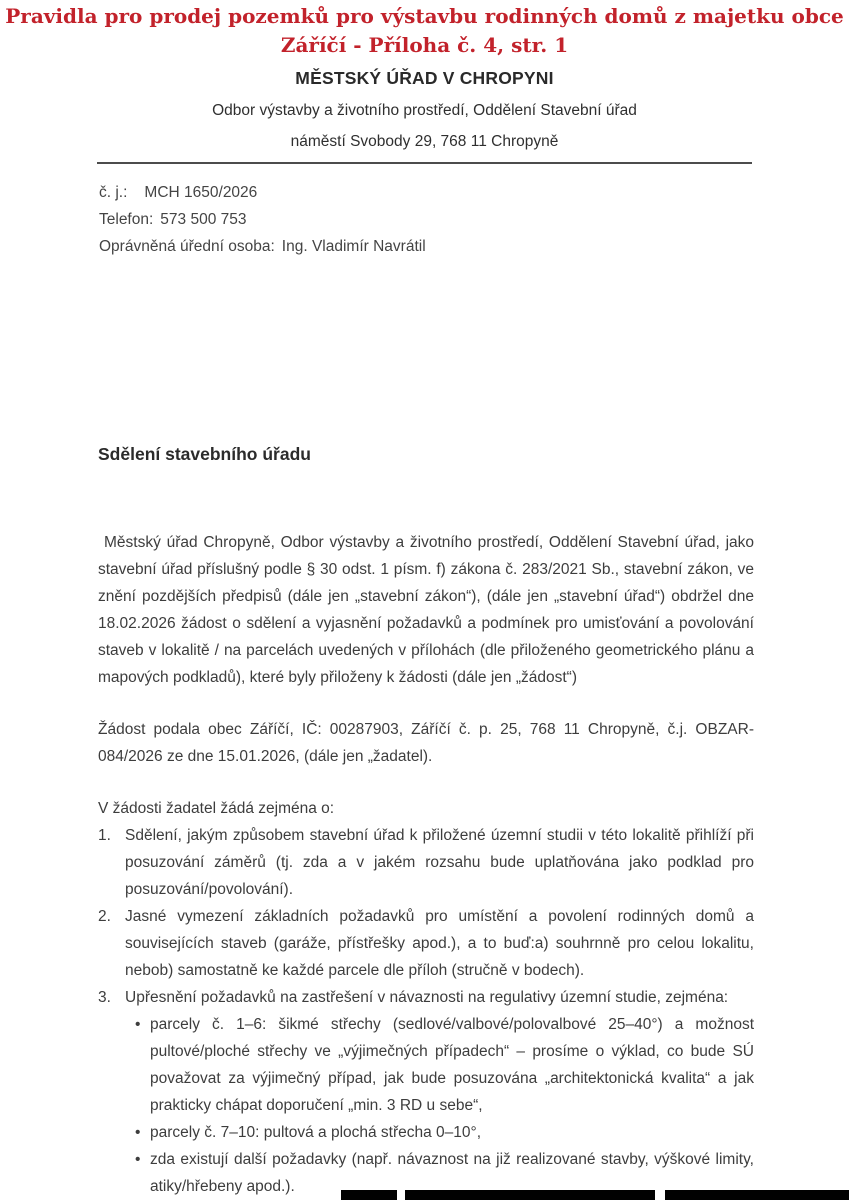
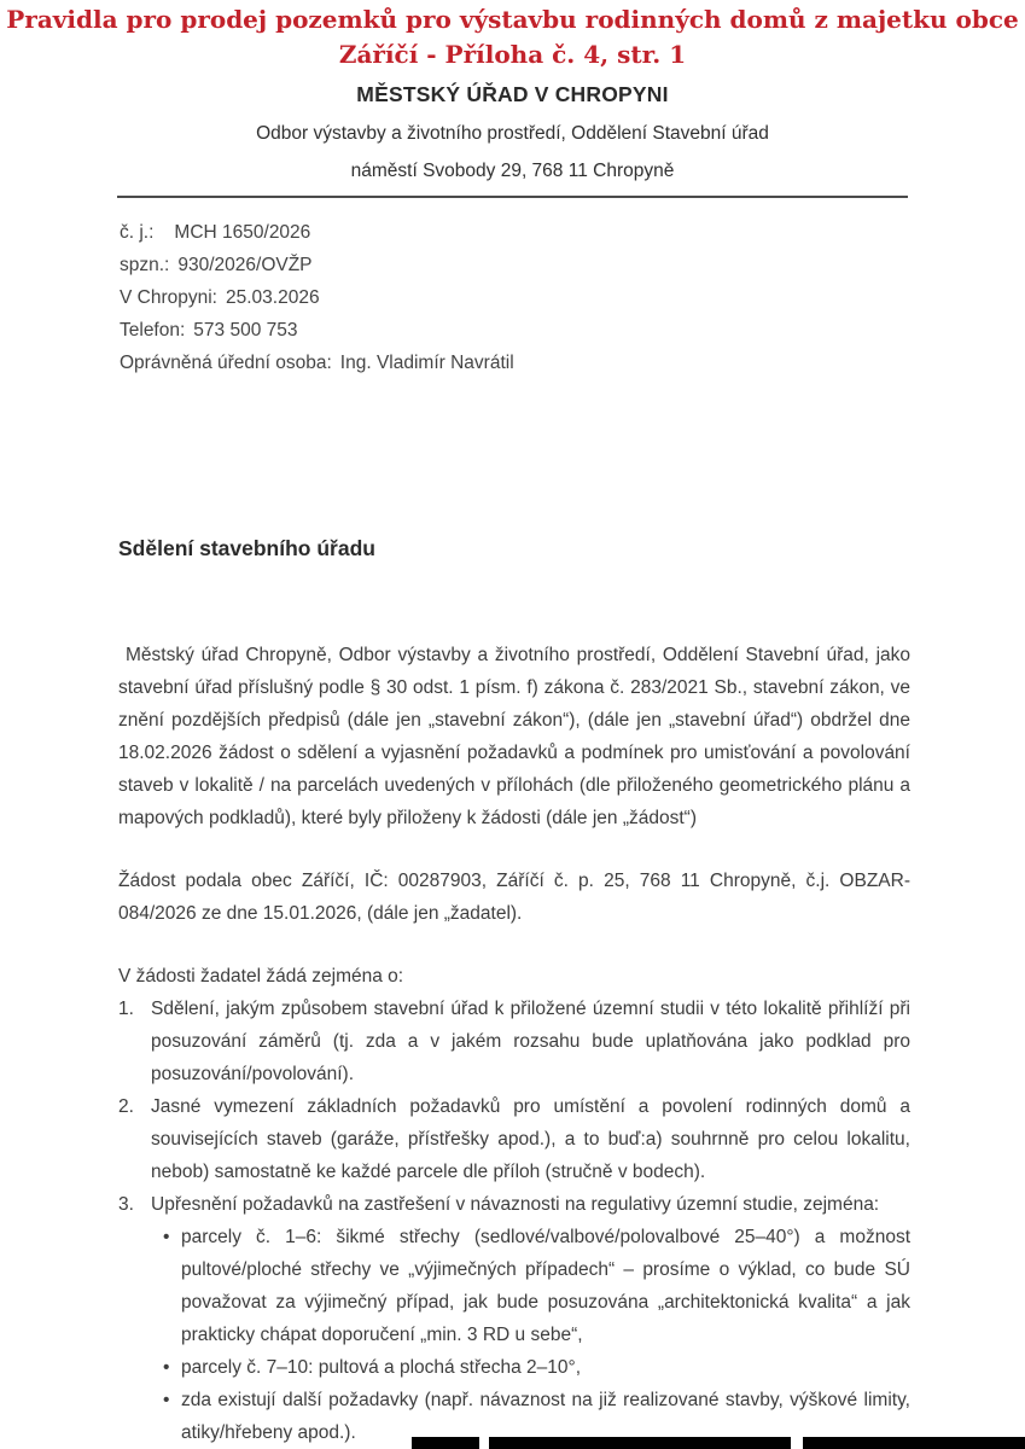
  Pravidla pro prodej pozemků pro výstavbu rodinných domů z majetku obce
  Záříčí - Příloha č. 4, str. 1
  MĚSTSKÝ ÚŘAD V CHROPYNI
  Odbor výstavby a životního prostředí, Oddělení Stavební úřad
  náměstí Svobody 29, 768 11 Chropyně
  č. j.: MCH 1650/2026
+ spzn.: 930/2026/OVŽP
+ V Chropyni: 25.03.2026
  Telefon: 573 500 753
  Oprávněná úřední osoba: Ing. Vladimír Navrátil
  Sdělení stavebního úřadu
  Městský úřad Chropyně, Odbor výstavby a životního prostředí, Oddělení Stavební úřad, jako stavební úřad příslušný podle § 30 odst. 1 písm. f) zákona č. 283/2021 Sb., stavební zákon, ve znění pozdějších předpisů (dále jen „stavební zákon“), (dále jen „stavební úřad“) obdržel dne 18.02.2026 žádost o sdělení a vyjasnění požadavků a podmínek pro umisťování a povolování staveb v lokalitě / na parcelách uvedených v přílohách (dle přiloženého geometrického plánu a mapových podkladů), které byly přiloženy k žádosti (dále jen „žádost“)
  Žádost podala obec Záříčí, IČ: 00287903, Záříčí č. p. 25, 768 11 Chropyně, č.j. OBZAR-084/2026 ze dne 15.01.2026, (dále jen „žadatel).
  V žádosti žadatel žádá zejména o:
  1.
  Sdělení, jakým způsobem stavební úřad k přiložené územní studii v této lokalitě přihlíží při posuzování záměrů (tj. zda a v jakém rozsahu bude uplatňována jako podklad pro posuzování/povolování).
  2.
  Jasné vymezení základních požadavků pro umístění a povolení rodinných domů a souvisejících staveb (garáže, přístřešky apod.), a to buď:a) souhrnně pro celou lokalitu, nebob) samostatně ke každé parcele dle příloh (stručně v bodech).
  3.
  Upřesnění požadavků na zastřešení v návaznosti na regulativy územní studie, zejména:
  •
  parcely č. 1–6: šikmé střechy (sedlové/valbové/polovalbové 25–40°) a možnost pultové/ploché střechy ve „výjimečných případech“ – prosíme o výklad, co bude SÚ považovat za výjimečný případ, jak bude posuzována „architektonická kvalita“ a jak prakticky chápat doporučení „min. 3 RD u sebe“,
  •
- parcely č. 7–10: pultová a plochá střecha 0–10°,
+ parcely č. 7–10: pultová a plochá střecha 2–10°,
  •
  zda existují další požadavky (např. návaznost na již realizované stavby, výškové limity, atiky/hřebeny apod.).
